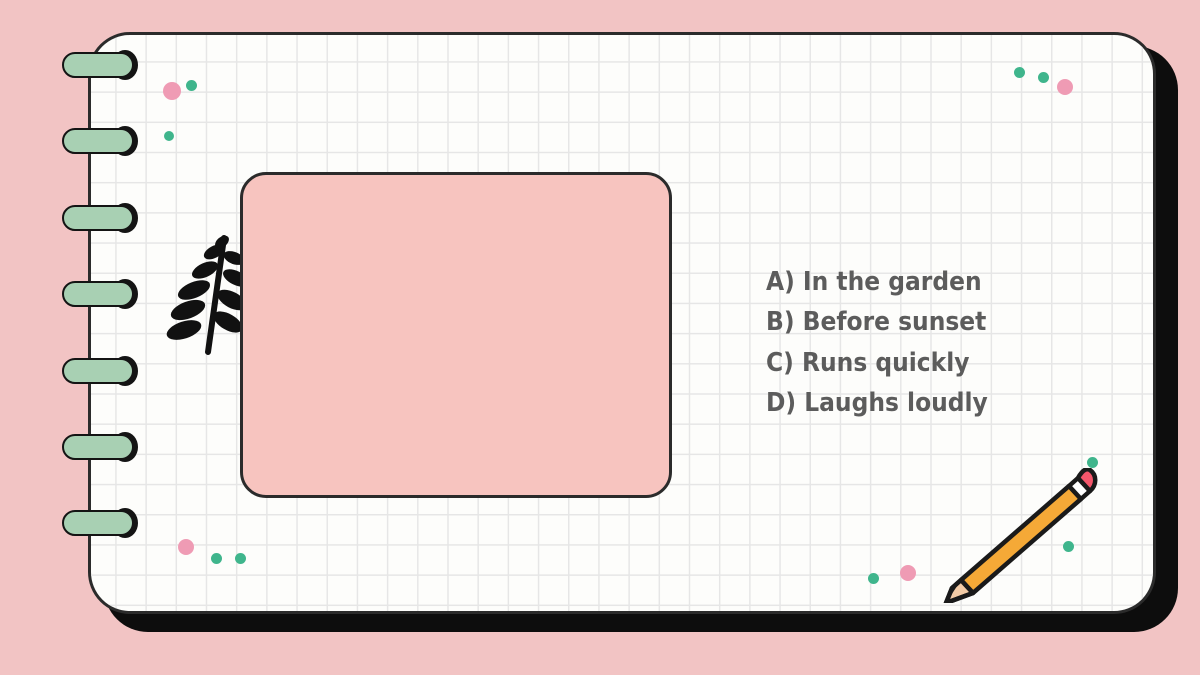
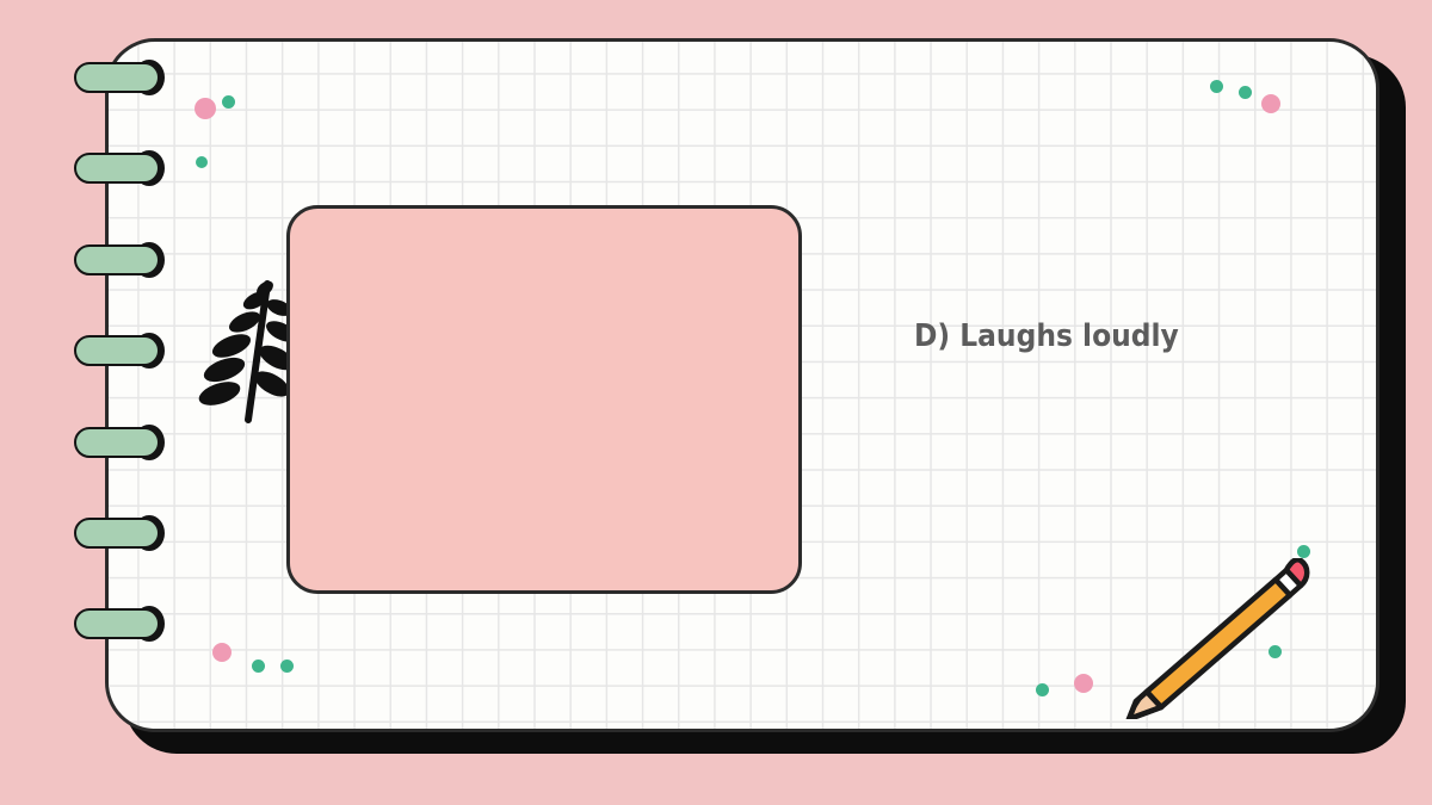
- A) In the garden
- B) Before sunset
- C) Runs quickly
  D) Laughs loudly
